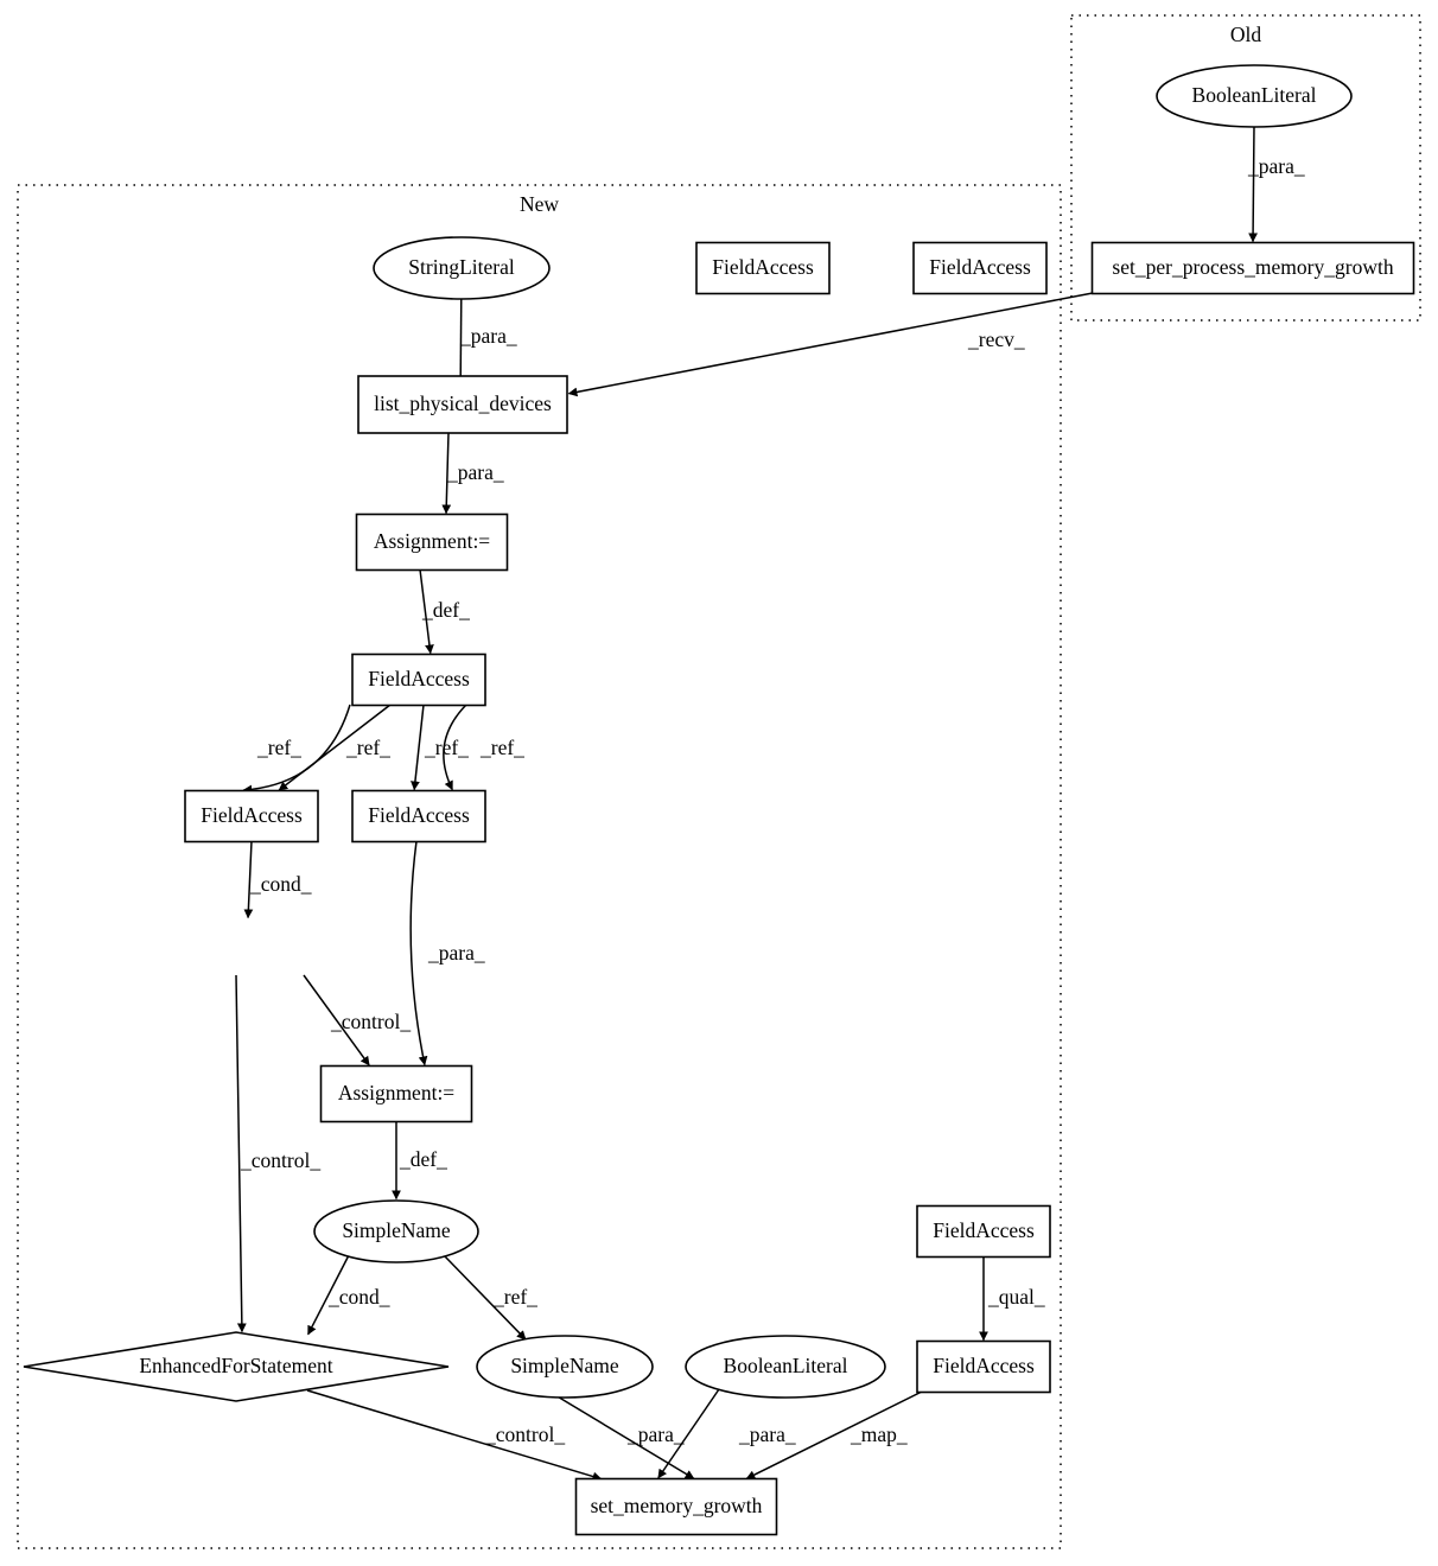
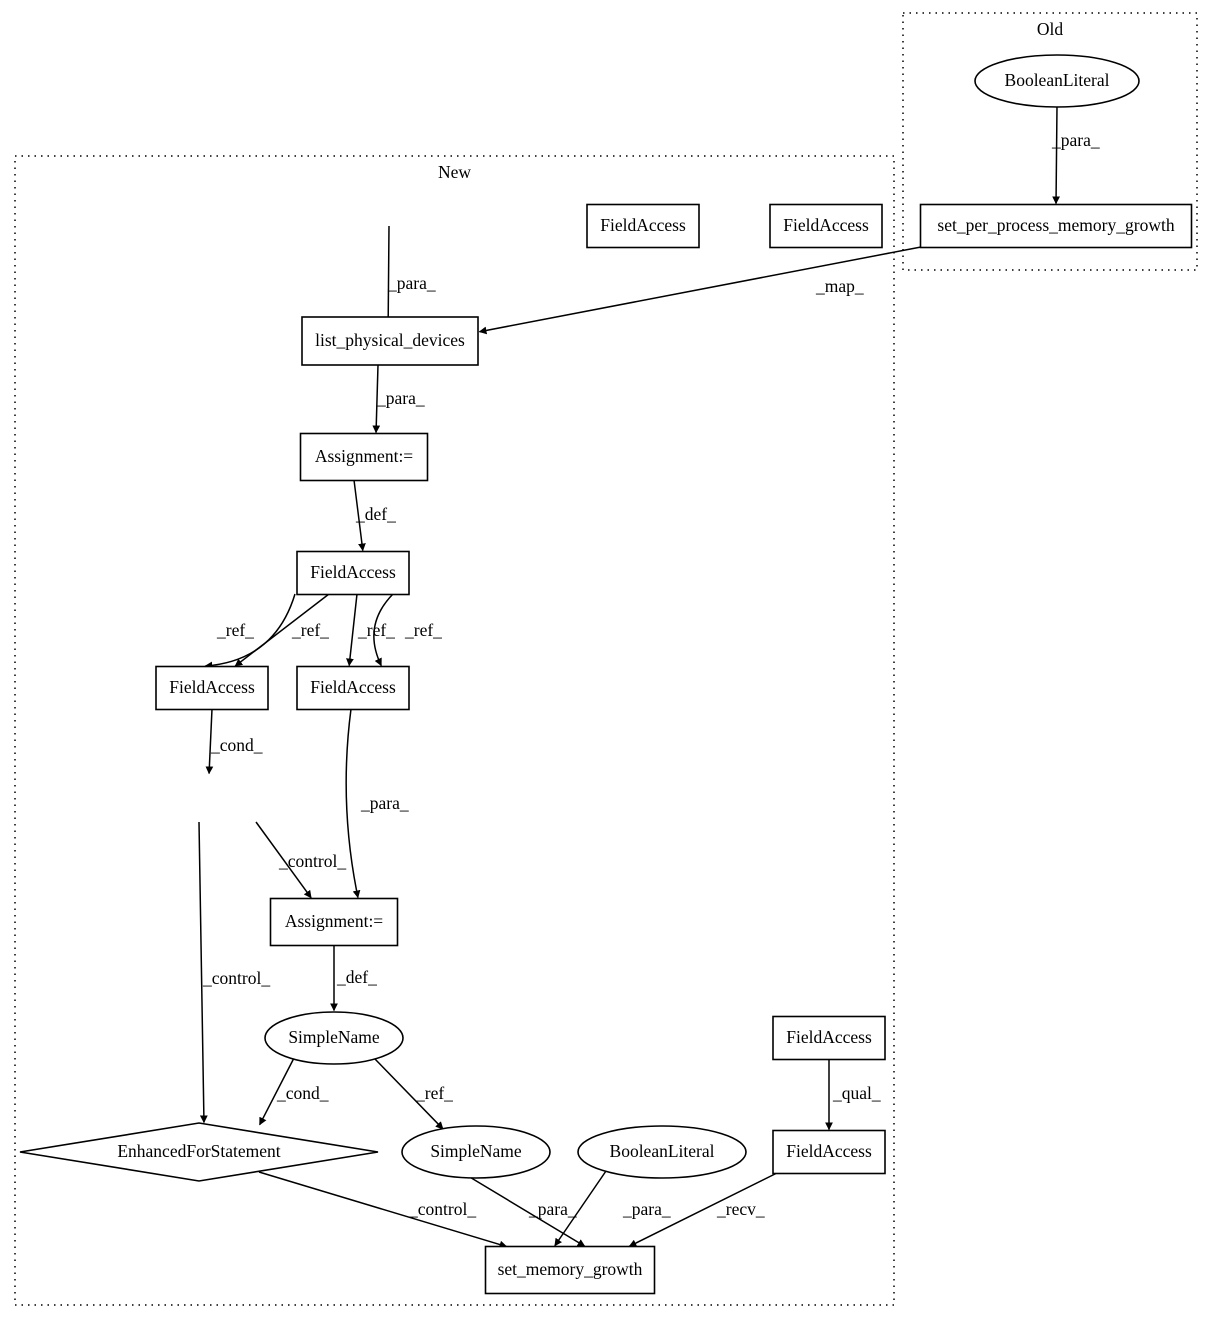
  Old
  New
  BooleanLiteral
  set_per_process_memory_growth
- StringLiteral
  FieldAccess
  FieldAccess
  list_physical_devices
  Assignment:=
  FieldAccess
  FieldAccess
  FieldAccess
  Assignment:=
  SimpleName
  EnhancedForStatement
  SimpleName
  BooleanLiteral
  FieldAccess
  FieldAccess
  set_memory_growth
  _para_
- _recv_
+ _map_
  _para_
  _para_
  _def_
  _ref_
  _ref_
  _ref_
  _ref_
  _cond_
  _para_
  _control_
  _control_
  _def_
  _cond_
  _ref_
  _control_
  _para_
  _para_
- _map_
+ _recv_
  _qual_
